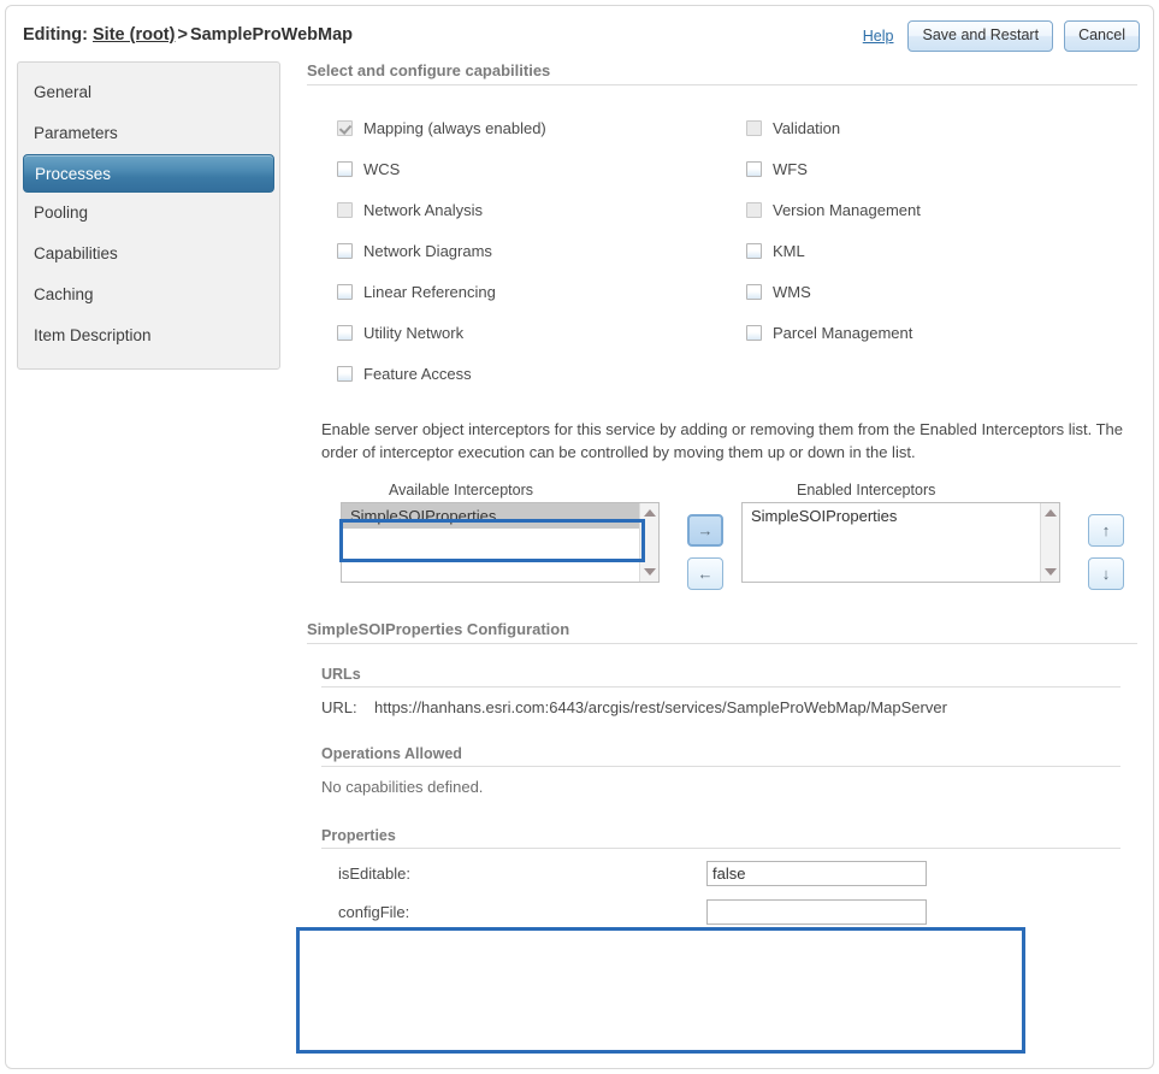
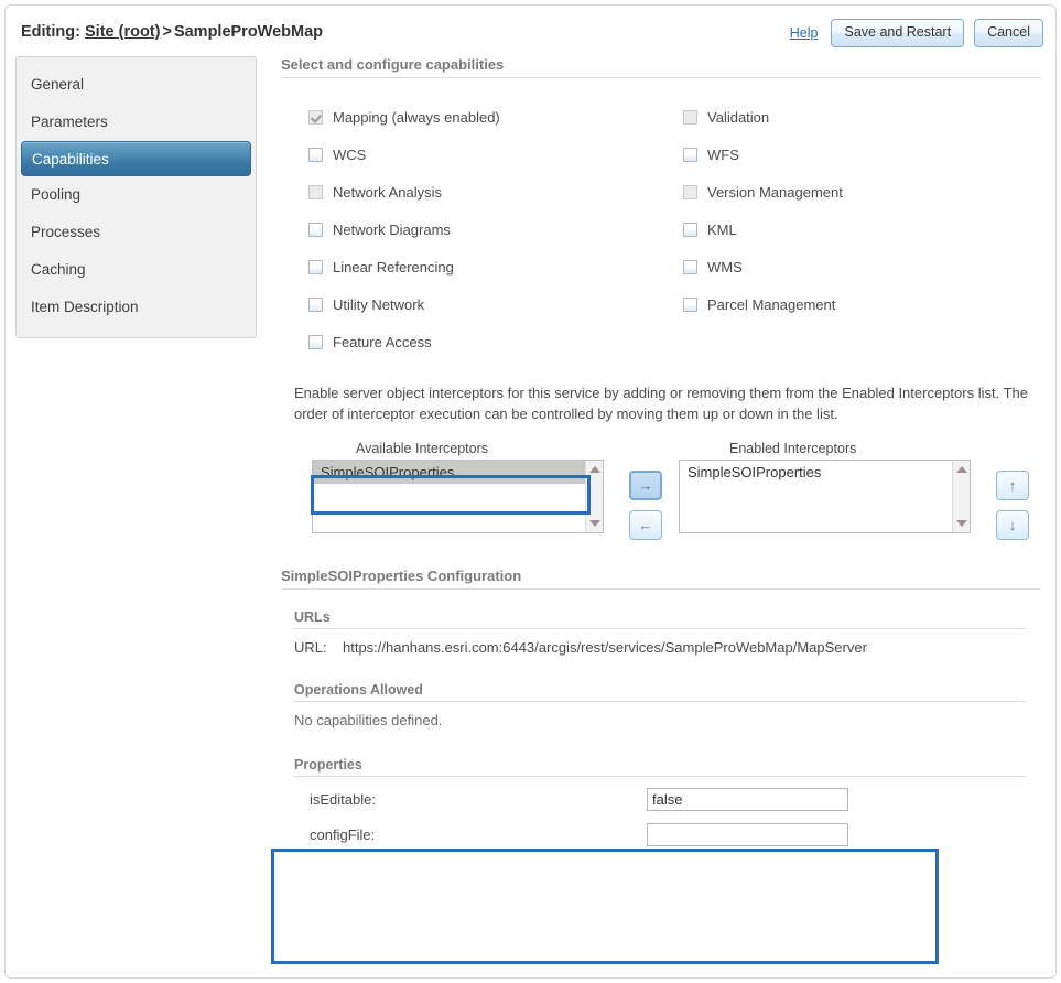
  Editing: Site (root) > SampleProWebMap
  Help
  Save and Restart
  Cancel
  General
  Parameters
- Processes
+ Capabilities
  Pooling
- Capabilities
+ Processes
  Caching
  Item Description
  Select and configure capabilities
  Mapping (always enabled)
  Validation
  WCS
  WFS
  Network Analysis
  Version Management
  Network Diagrams
  KML
  Linear Referencing
  WMS
  Utility Network
  Parcel Management
  Feature Access
  Enable server object interceptors for this service by adding or removing them from the Enabled Interceptors list. The order of interceptor execution can be controlled by moving them up or down in the list.
  Available Interceptors
  SimpleSOIProperties
  →
  ←
  Enabled Interceptors
  SimpleSOIProperties
  ↑
  ↓
  SimpleSOIProperties Configuration
  URLs
  URL: https://hanhans.esri.com:6443/arcgis/rest/services/SampleProWebMap/MapServer
  Operations Allowed
  No capabilities defined.
  Properties
  isEditable:
  false
  configFile:
